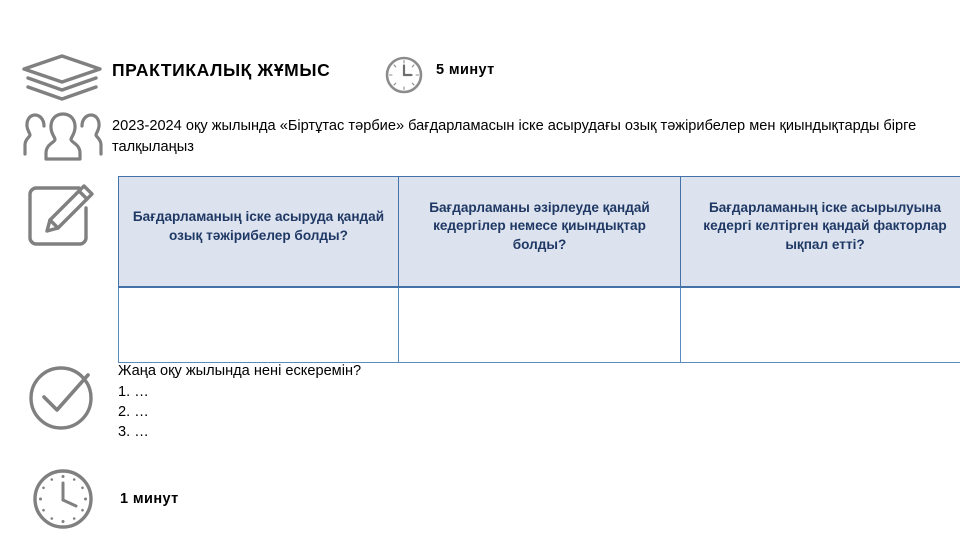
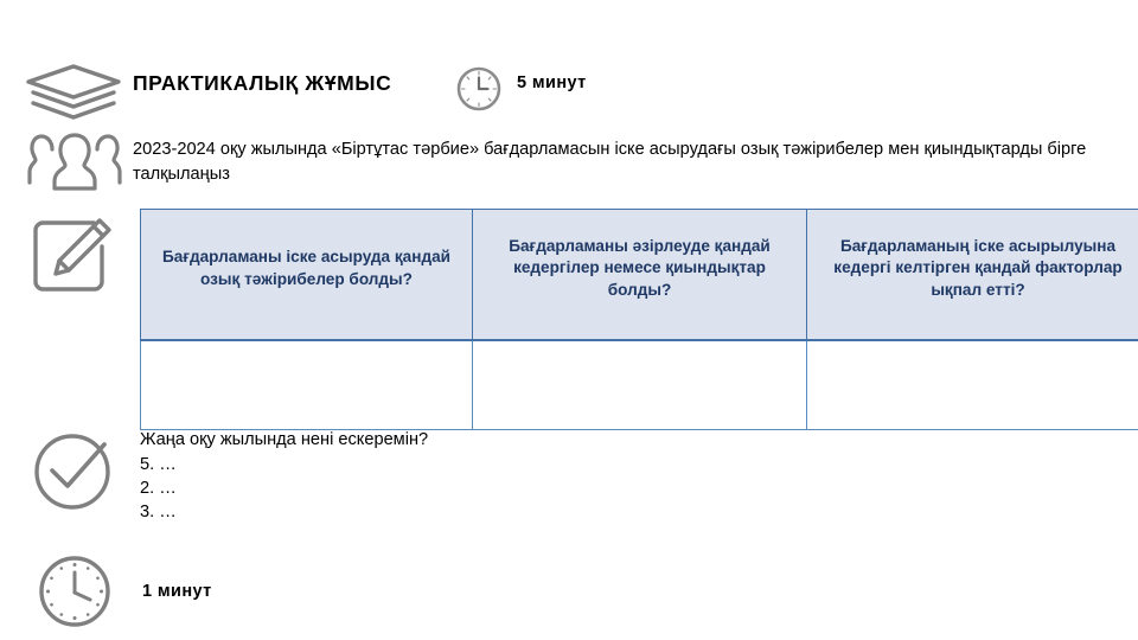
  ПРАКТИКАЛЫҚ ЖҰМЫС
  5 минут
  2023-2024 оқу жылында «Біртұтас тәрбие» бағдарламасын іске асырудағы озық тәжірибелер мен қиындықтарды бірге талқылаңыз
- Бағдарламаның іске асыруда қандай озық тәжірибелер болды?	Бағдарламаны әзірлеуде қандай кедергілер немесе қиындықтар болды?	Бағдарламаның іске асырылуына кедергі келтірген қандай факторлар ықпал етті?
+ Бағдарламаны іске асыруда қандай озық тәжірибелер болды?	Бағдарламаны әзірлеуде қандай кедергілер немесе қиындықтар болды?	Бағдарламаның іске асырылуына кедергі келтірген қандай факторлар ықпал етті?
  Жаңа оқу жылында нені ескеремін?
- 1. …
+ 5. …
  2. …
  3. …
  1 минут
